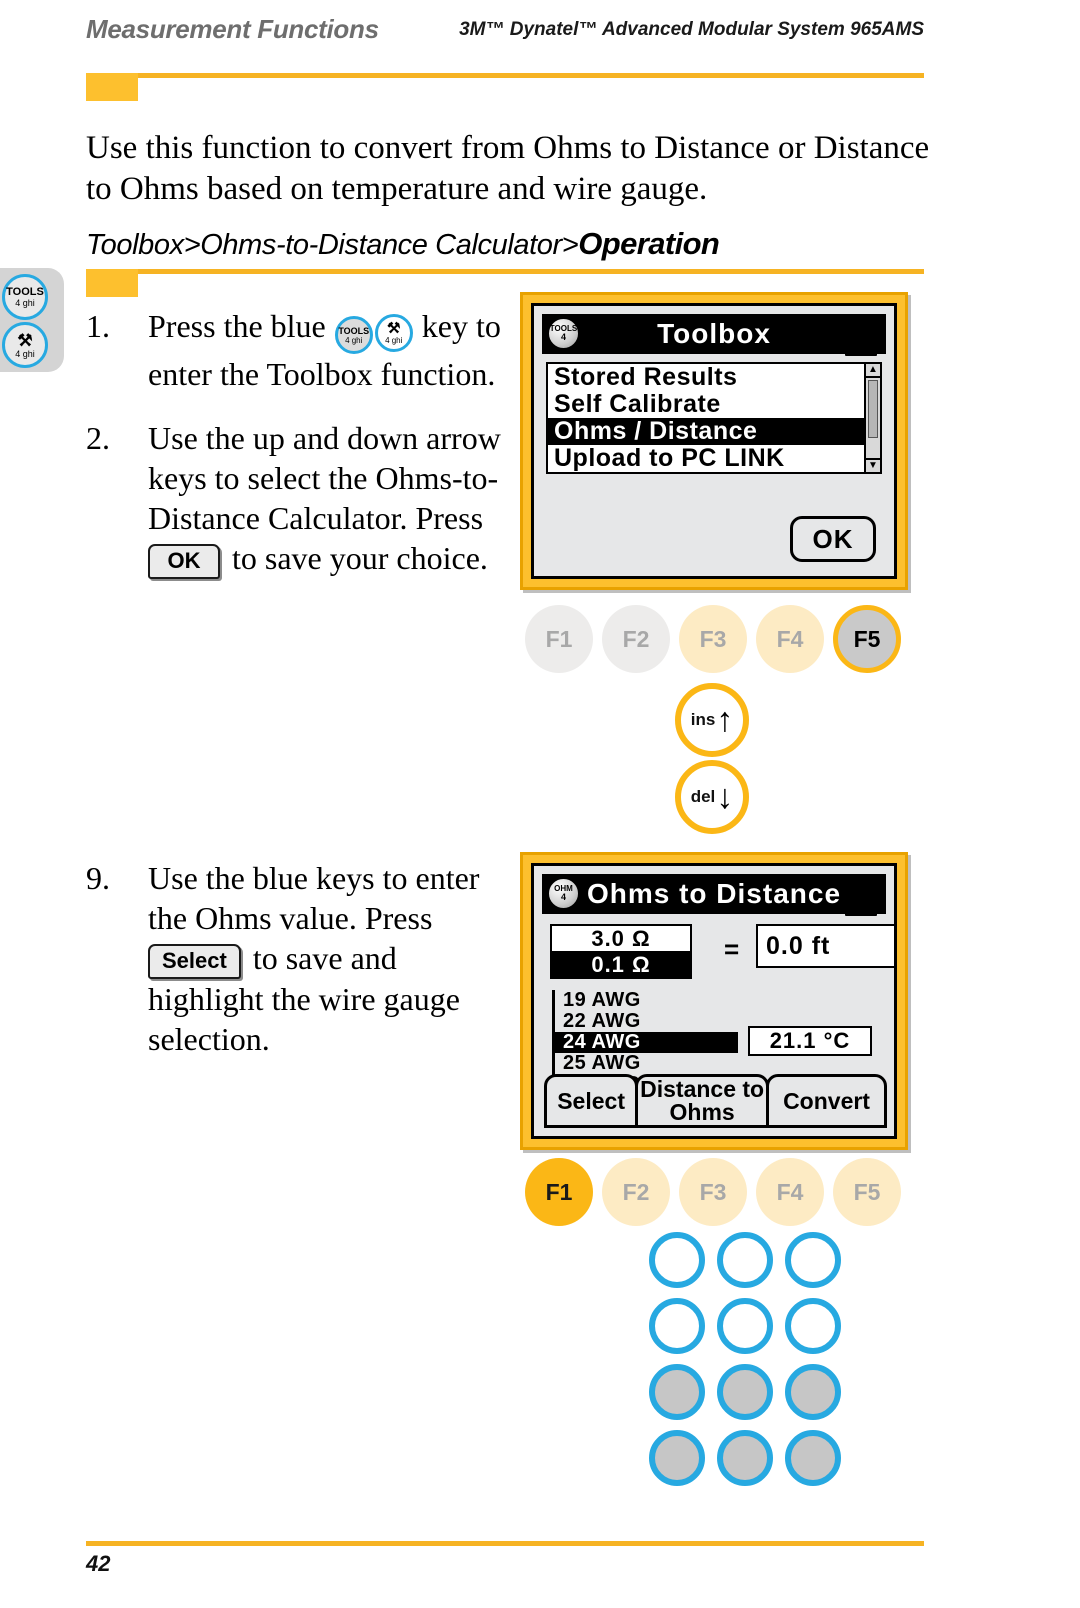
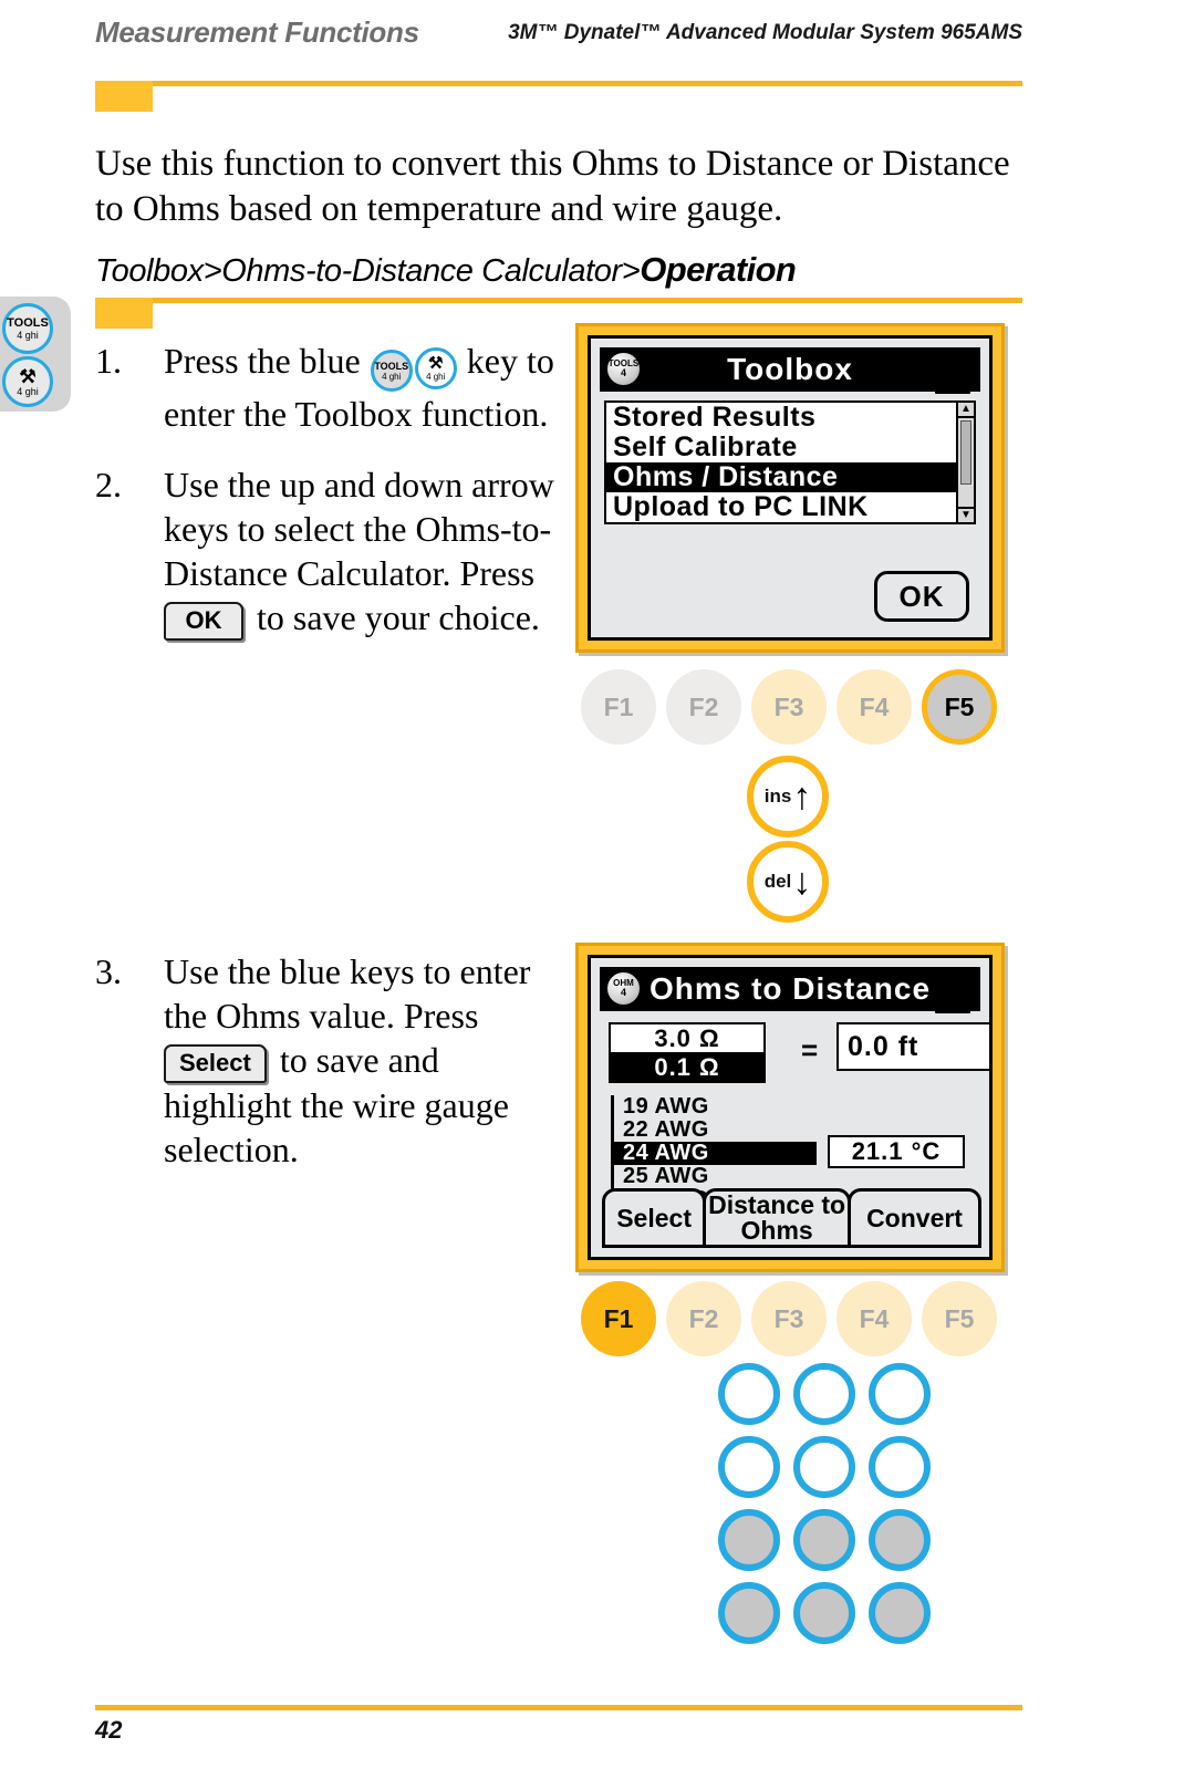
  Measurement Functions
  3M™ Dynatel™ Advanced Modular System 965AMS
- Use this function to convert from Ohms to Distance or Distance to Ohms based on temperature and wire gauge.
+ Use this function to convert this Ohms to Distance or Distance to Ohms based on temperature and wire gauge.
  Toolbox>Ohms-to-Distance Calculator>Operation
  TOOLS
  4 ghi
  ⚒
  4 ghi
  1.
  Press the blue
  TOOLS
  4 ghi
  ⚒
  4 ghi
  key to enter the Toolbox function.
  2.
  Use the up and down arrow keys to select the Ohms-to-Distance Calculator. Press OK to save your choice.
- 9.
+ 3.
  Use the blue keys to enter the Ohms value. Press Select to save and highlight the wire gauge selection.
  TOOLS
  4
  Toolbox
  Stored Results
  Self Calibrate
  Ohms / Distance
  Upload to PC LINK
  ▲
  ▼
  OK
  F1
  F2
  F3
  F4
  F5
  ins
  ↑
  del
  ↓
  OHM
  4
  Ohms to Distance
  3.0 Ω
  0.1 Ω
  =
  0.0 ft
  19 AWG
  22 AWG
  24 AWG
  25 AWG
  21.1 °C
  Select
  Distance to Ohms
  Convert
  F1
  F2
  F3
  F4
  F5
  42
